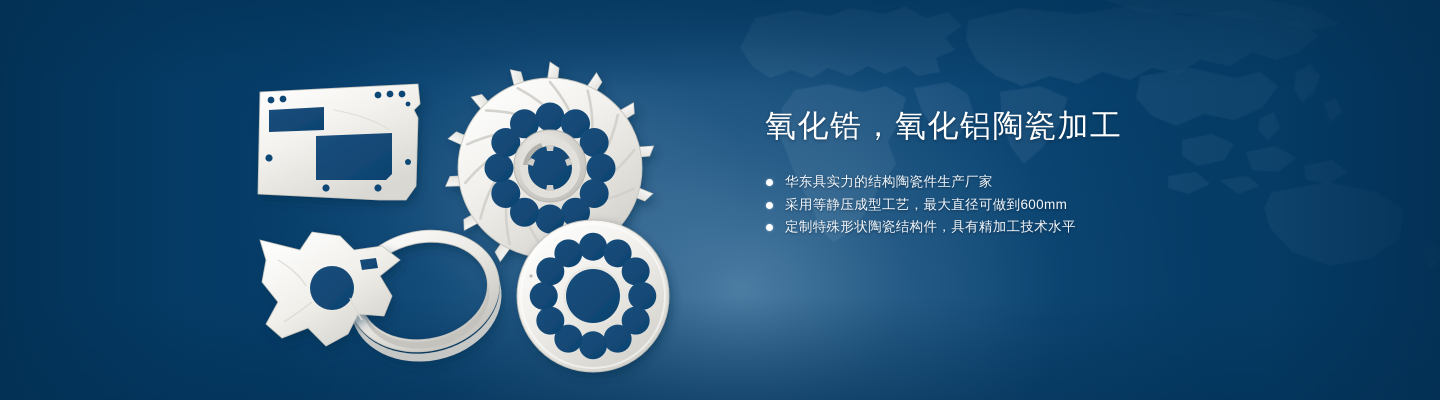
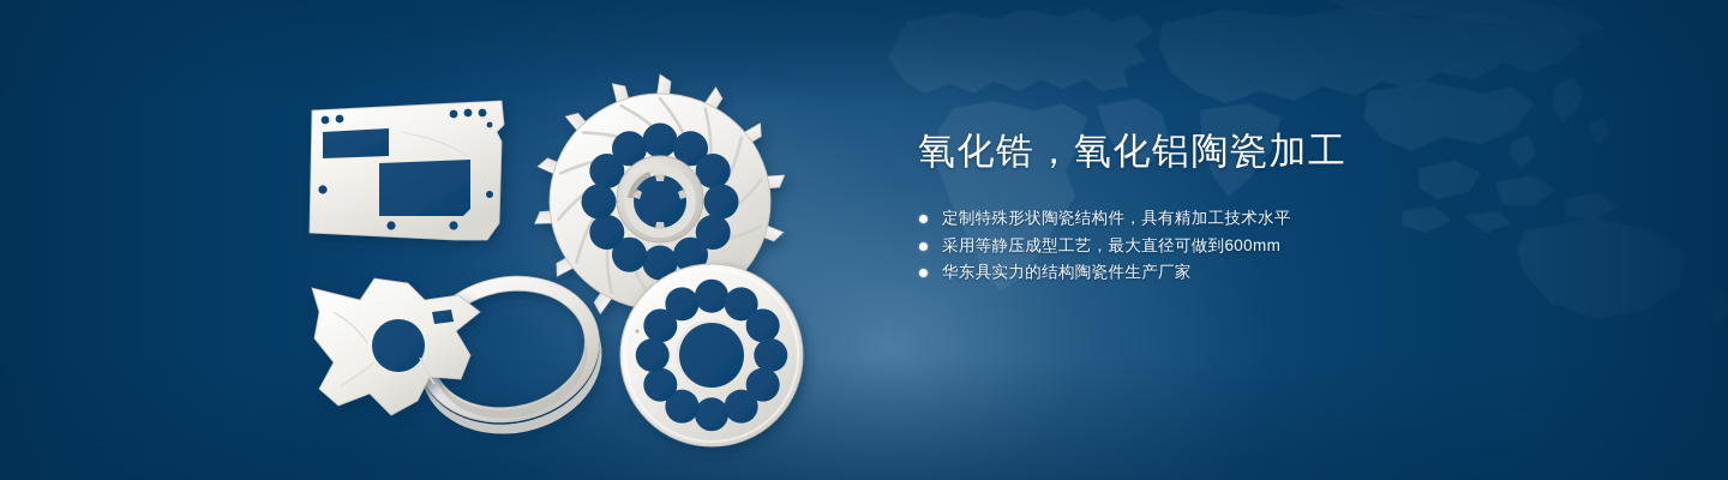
  氧化锆，氧化铝陶瓷加工
- 华东具实力的结构陶瓷件生产厂家
+ 定制特殊形状陶瓷结构件，具有精加工技术水平
  采用等静压成型工艺，最大直径可做到600mm
- 定制特殊形状陶瓷结构件，具有精加工技术水平
+ 华东具实力的结构陶瓷件生产厂家
